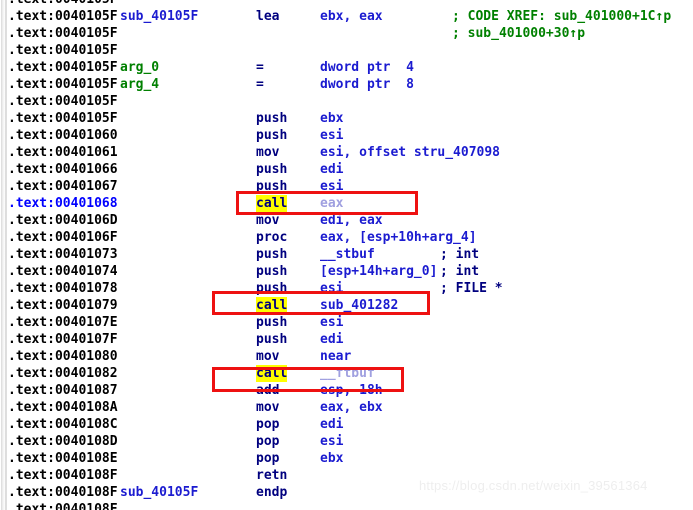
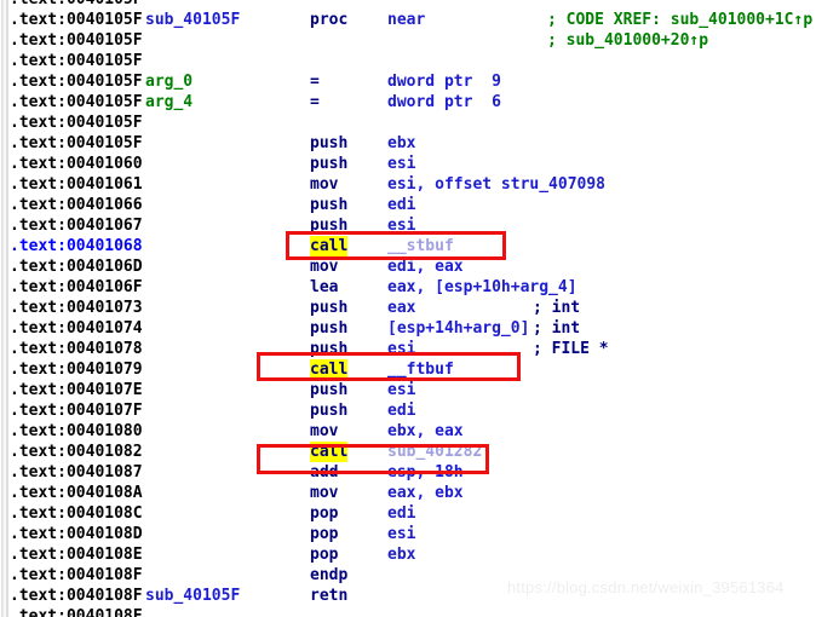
  .text:0040105F
  sub_40105F
- lea
+ proc
- ebx, eax
+ near
  ; CODE XREF: sub_401000+1C↑p
  .text:0040105F
- ; sub_401000+30↑p
+ ; sub_401000+20↑p
  .text:0040105F
  .text:0040105F
  arg_0
  =
- dword ptr 4
+ dword ptr 9
  .text:0040105F
  arg_4
  =
- dword ptr 8
+ dword ptr 6
  .text:0040105F
  .text:0040105F
  push
  ebx
  .text:00401060
  push
  esi
  .text:00401061
  mov
  esi, offset stru_407098
  .text:00401066
  push
  edi
  .text:00401067
  push
  esi
  .text:00401068
  call
- eax
+ __stbuf
  .text:0040106D
  mov
  edi, eax
  .text:0040106F
- proc
+ lea
  eax, [esp+10h+arg_4]
  .text:00401073
  push
- __stbuf
+ eax
  ; int
  .text:00401074
  push
  [esp+14h+arg_0]
  ; int
  .text:00401078
  push
  esi
  ; FILE *
  .text:00401079
  call
- sub_401282
+ __ftbuf
  .text:0040107E
  push
  esi
  .text:0040107F
  push
  edi
  .text:00401080
  mov
- near
+ ebx, eax
  .text:00401082
  call
- __ftbuf
+ sub_401282
  .text:00401087
  add
  esp, 18h
  .text:0040108A
  mov
  eax, ebx
  .text:0040108C
  pop
  edi
  .text:0040108D
  pop
  esi
  .text:0040108E
  pop
  ebx
  .text:0040108F
- retn
+ endp
  .text:0040108F
  sub_40105F
- endp
+ retn
